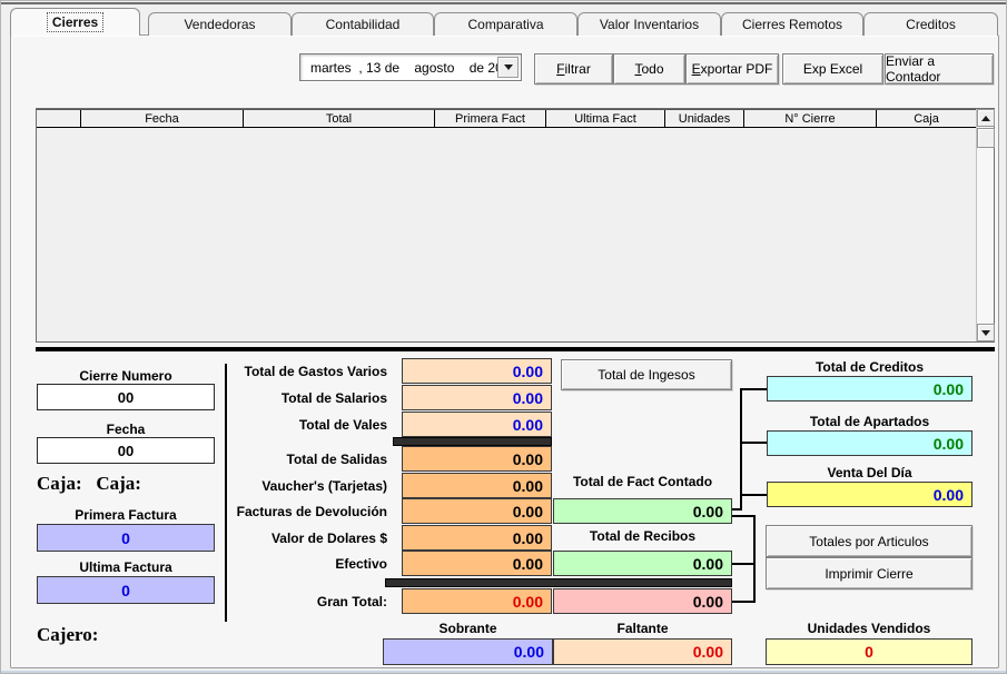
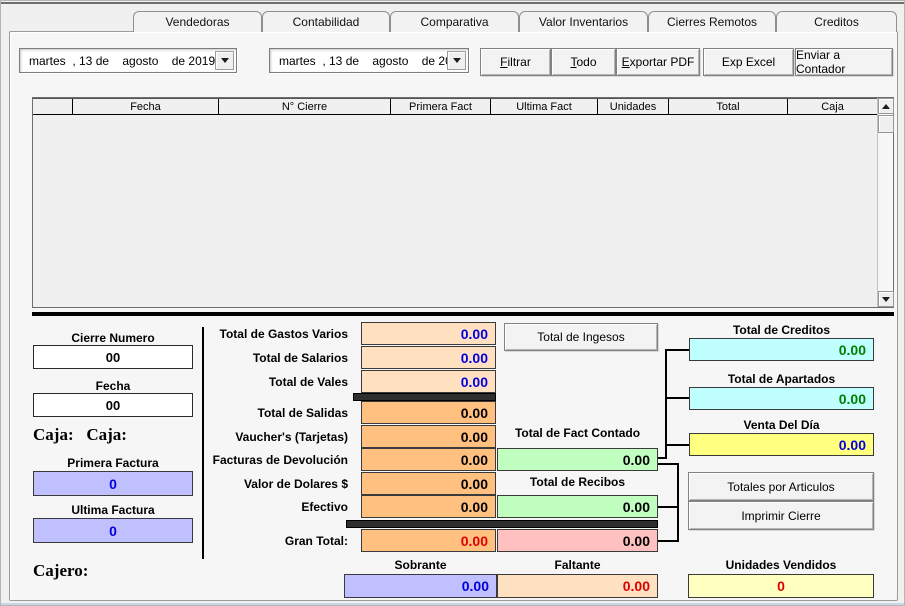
- Cierres
  Vendedoras
  Contabilidad
  Comparativa
  Valor Inventarios
  Cierres Remotos
  Creditos
+ martes , 13 de agosto de 2019
  martes , 13 de agosto de 2
  Filtrar
  Todo
  Exportar PDF
  Exp Excel
  Enviar a Contador
  Fecha
- Total
+ N° Cierre
  Primera Fact
  Ultima Fact
  Unidades
- N° Cierre
+ Total
  Caja
  Cierre Numero
  00
  Fecha
  00
  Caja: Caja:
  Primera Factura
  0
  Ultima Factura
  0
  Cajero:
  Total de Gastos Varios
  0.00
  Total de Salarios
  0.00
  Total de Vales
  0.00
  Total de Salidas
  0.00
  Vaucher's (Tarjetas)
  0.00
  Facturas de Devolución
  0.00
  Valor de Dolares $
  0.00
  Efectivo
  0.00
  Gran Total:
  0.00
  Total de Ingesos
  Total de Fact Contado
  0.00
  Total de Recibos
  0.00
  0.00
  Total de Creditos
  0.00
  Total de Apartados
  0.00
  Venta Del Día
  0.00
  Totales por Articulos
  Imprimir Cierre
  Unidades Vendidos
  0
  Sobrante
  0.00
  Faltante
  0.00
